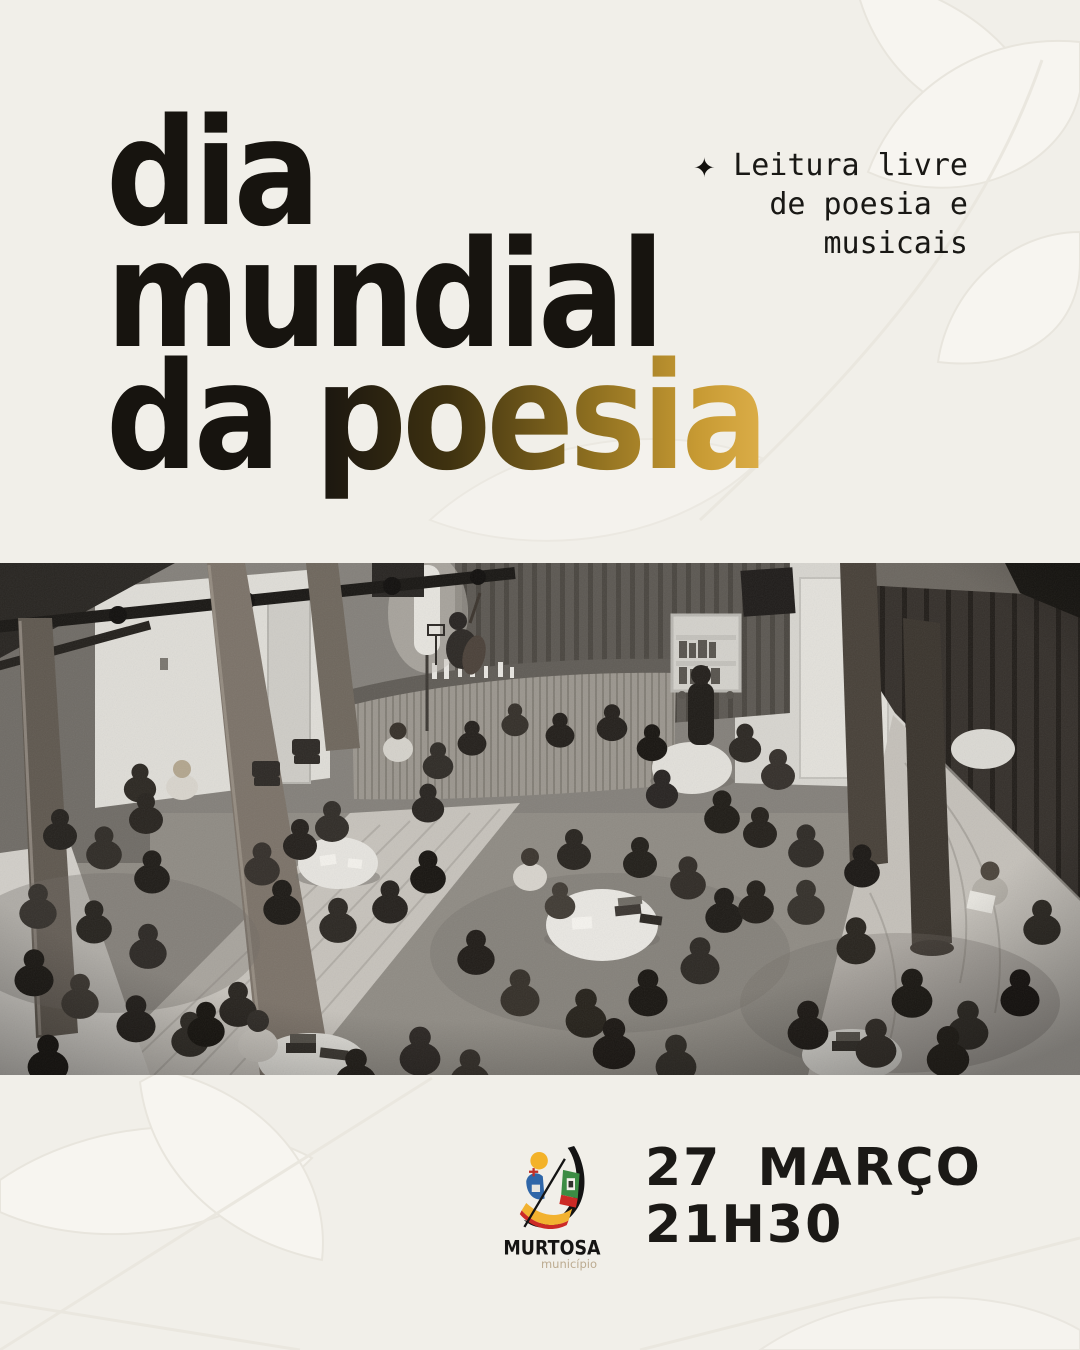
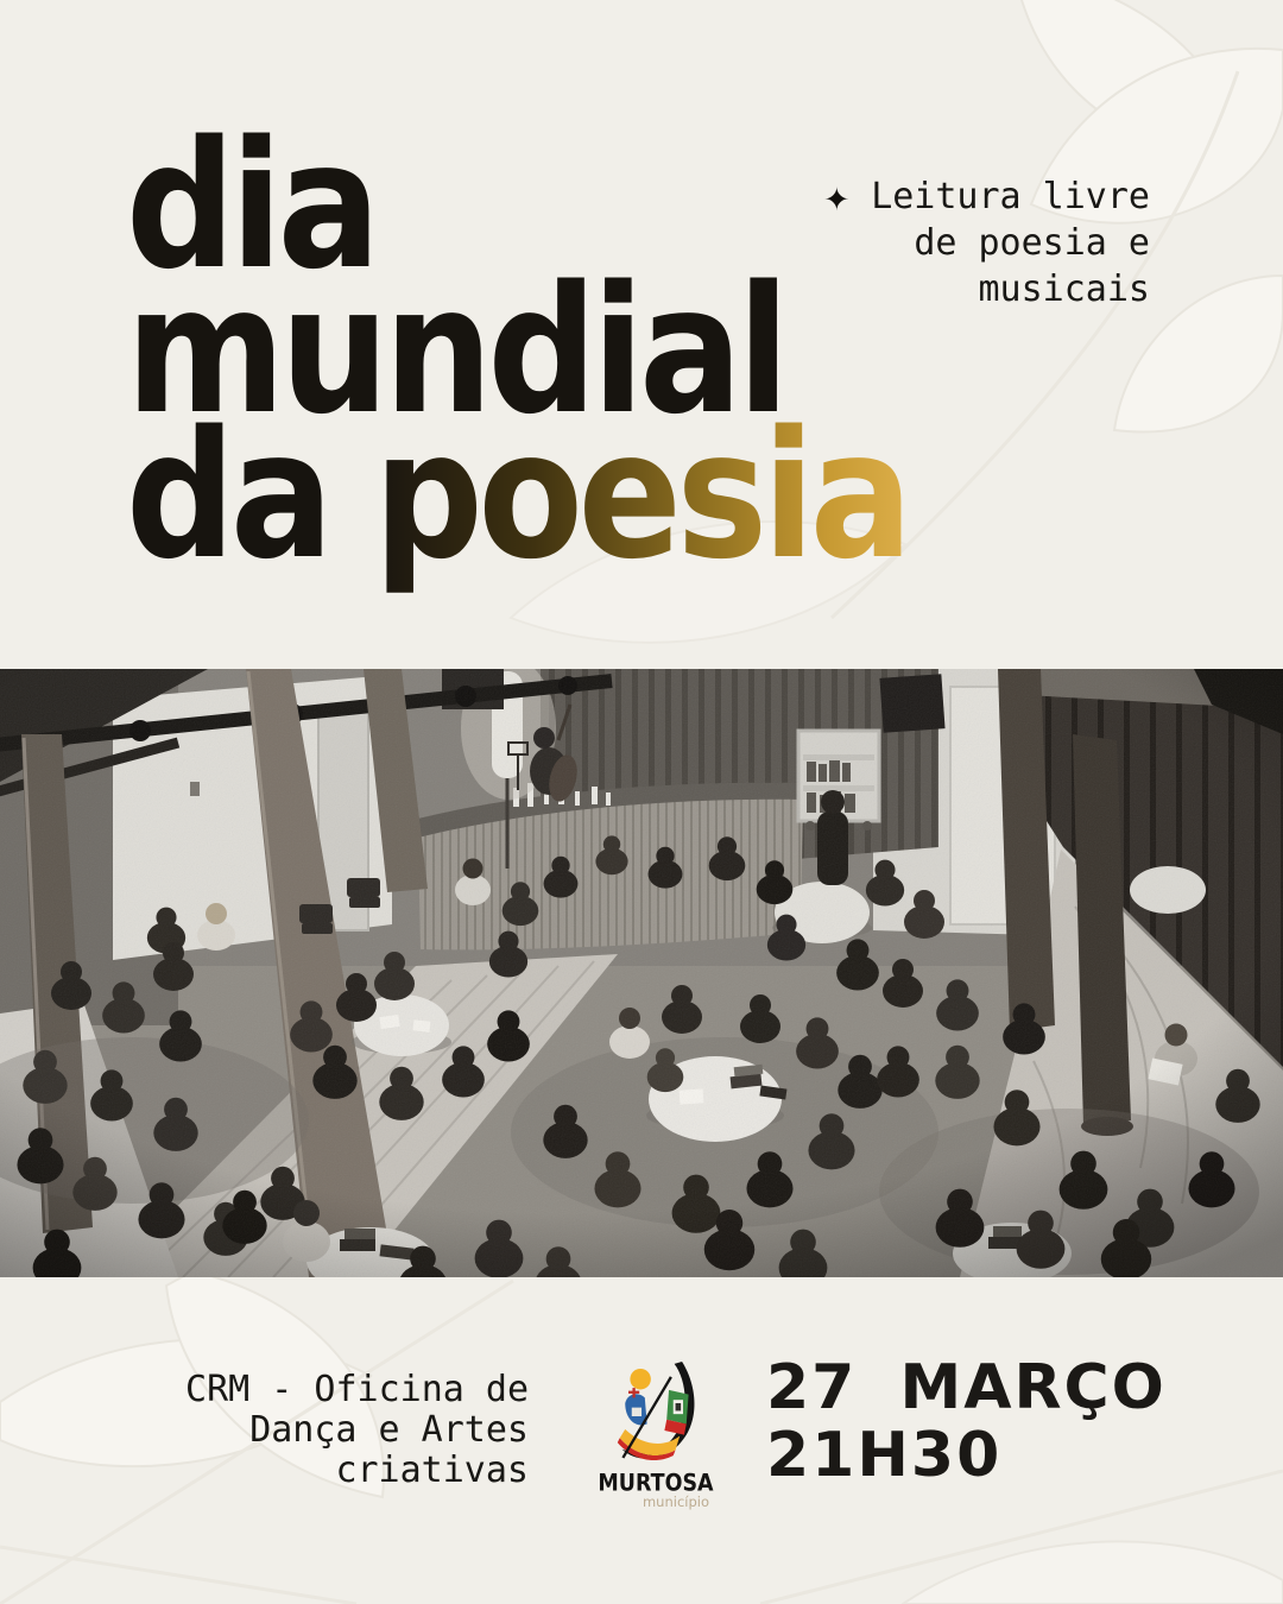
  dia
  mundial
  da poesia
  ✦ Leitura livre
  de poesia e
  musicais
+ CRM - Oficina de
+ Dança e Artes
+ criativas
  MURTOSA
  município
  27 MARÇO
  21H30
